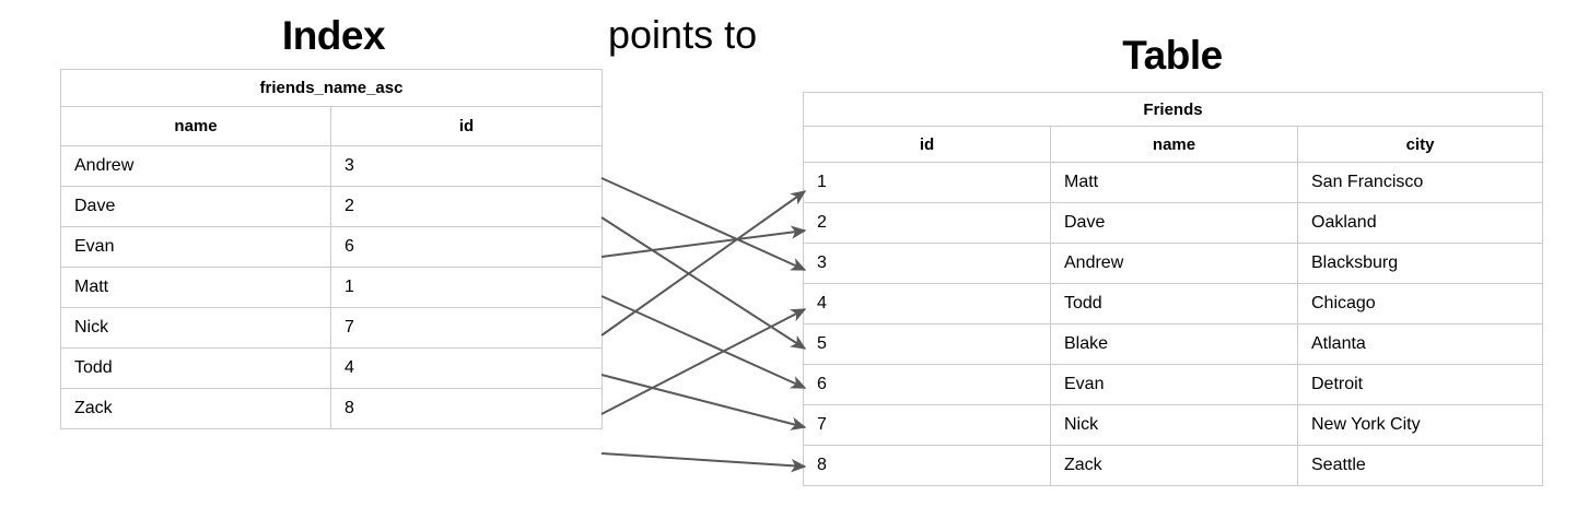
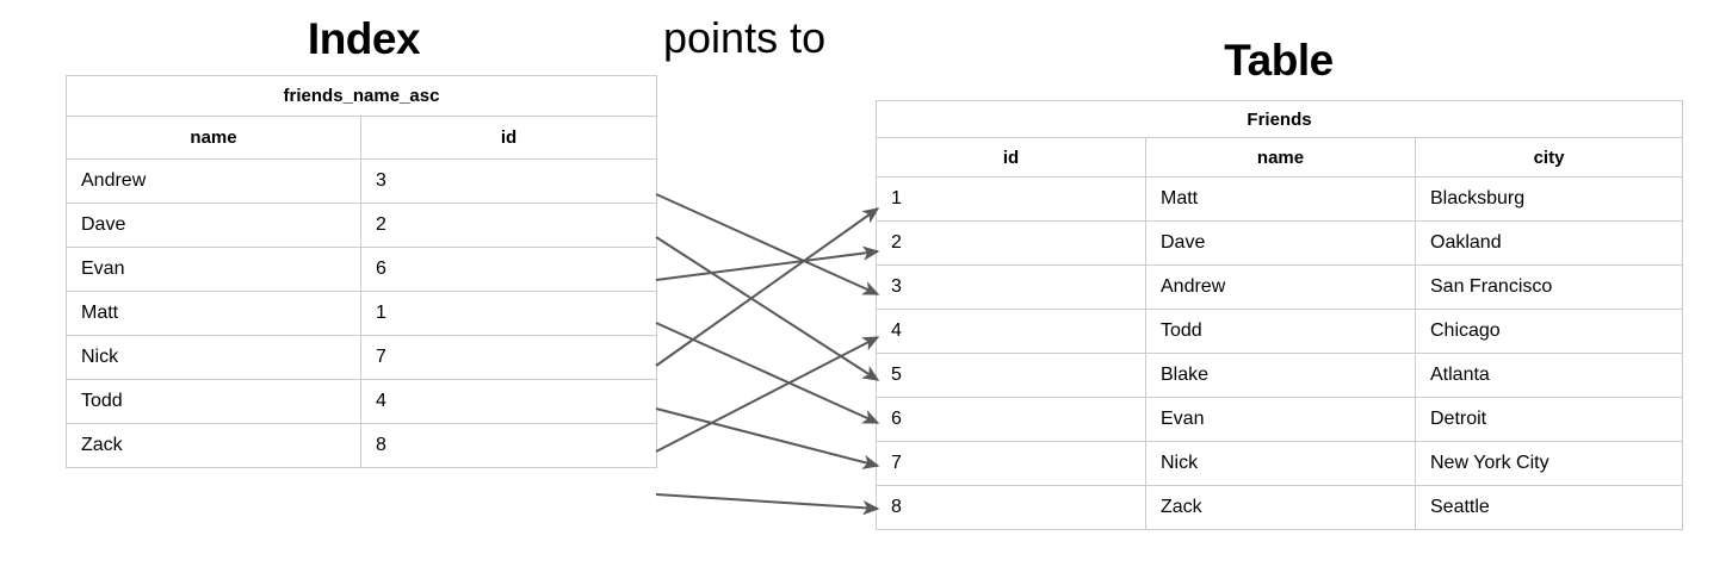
  Index
  points to
  Table
  friends_name_asc
  name	id
  Andrew	3
  Dave	2
  Evan	6
  Matt	1
  Nick	7
  Todd	4
  Zack	8
  Friends
  id	name	city
- 1	Matt	San Francisco
+ 1	Matt	Blacksburg
  2	Dave	Oakland
- 3	Andrew	Blacksburg
+ 3	Andrew	San Francisco
  4	Todd	Chicago
  5	Blake	Atlanta
  6	Evan	Detroit
  7	Nick	New York City
  8	Zack	Seattle
